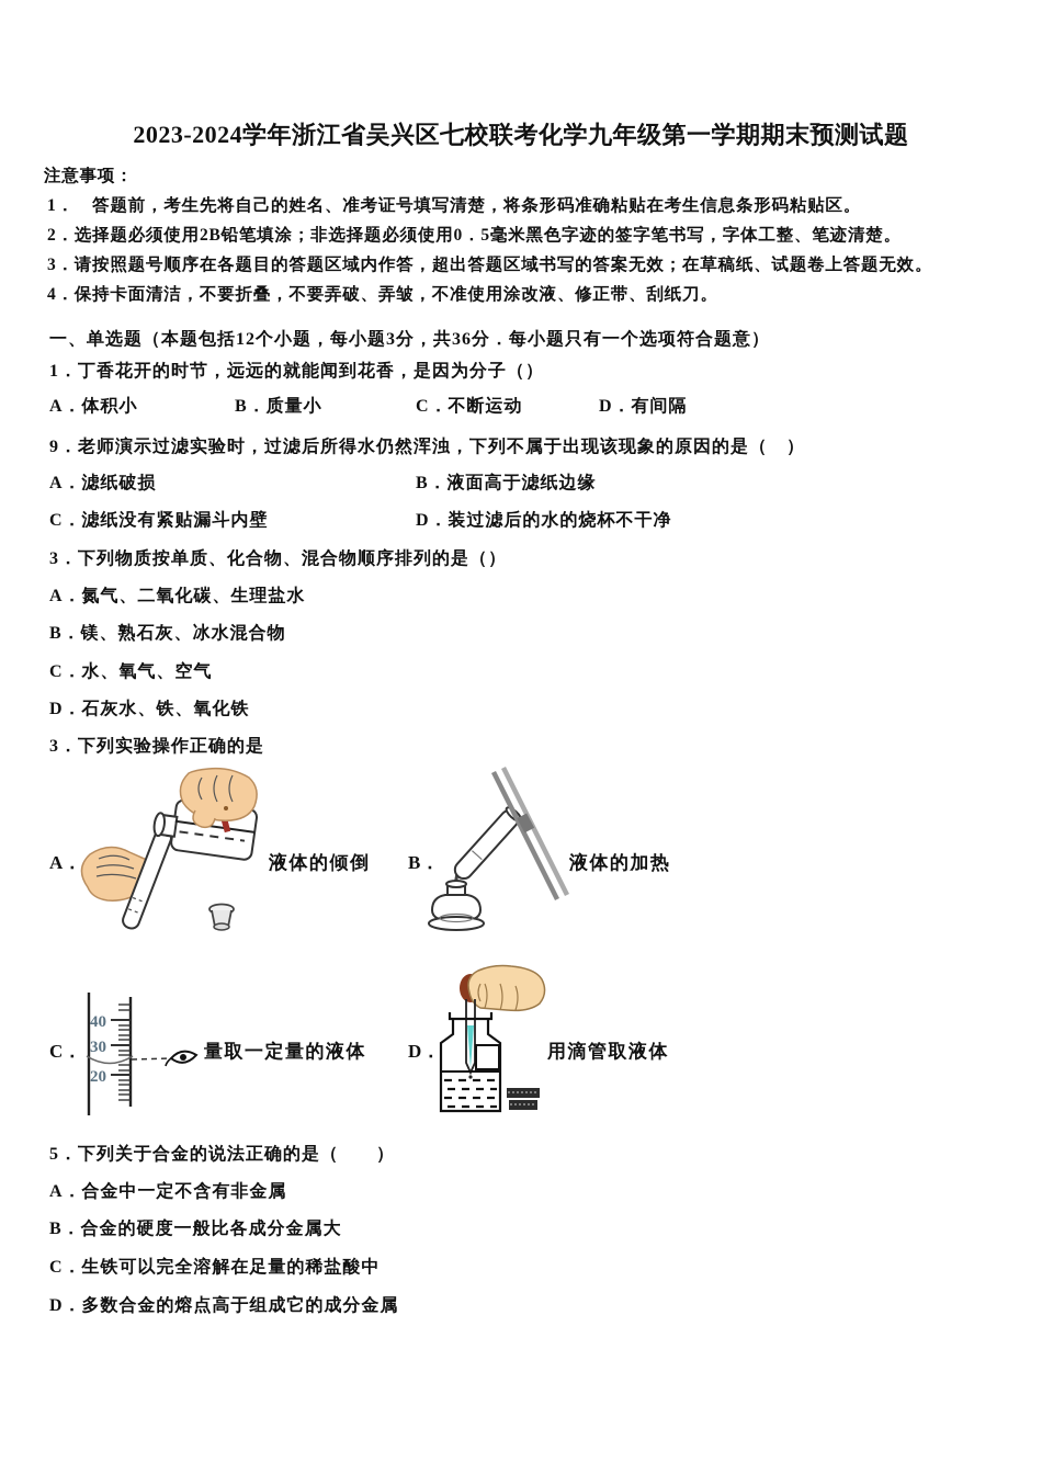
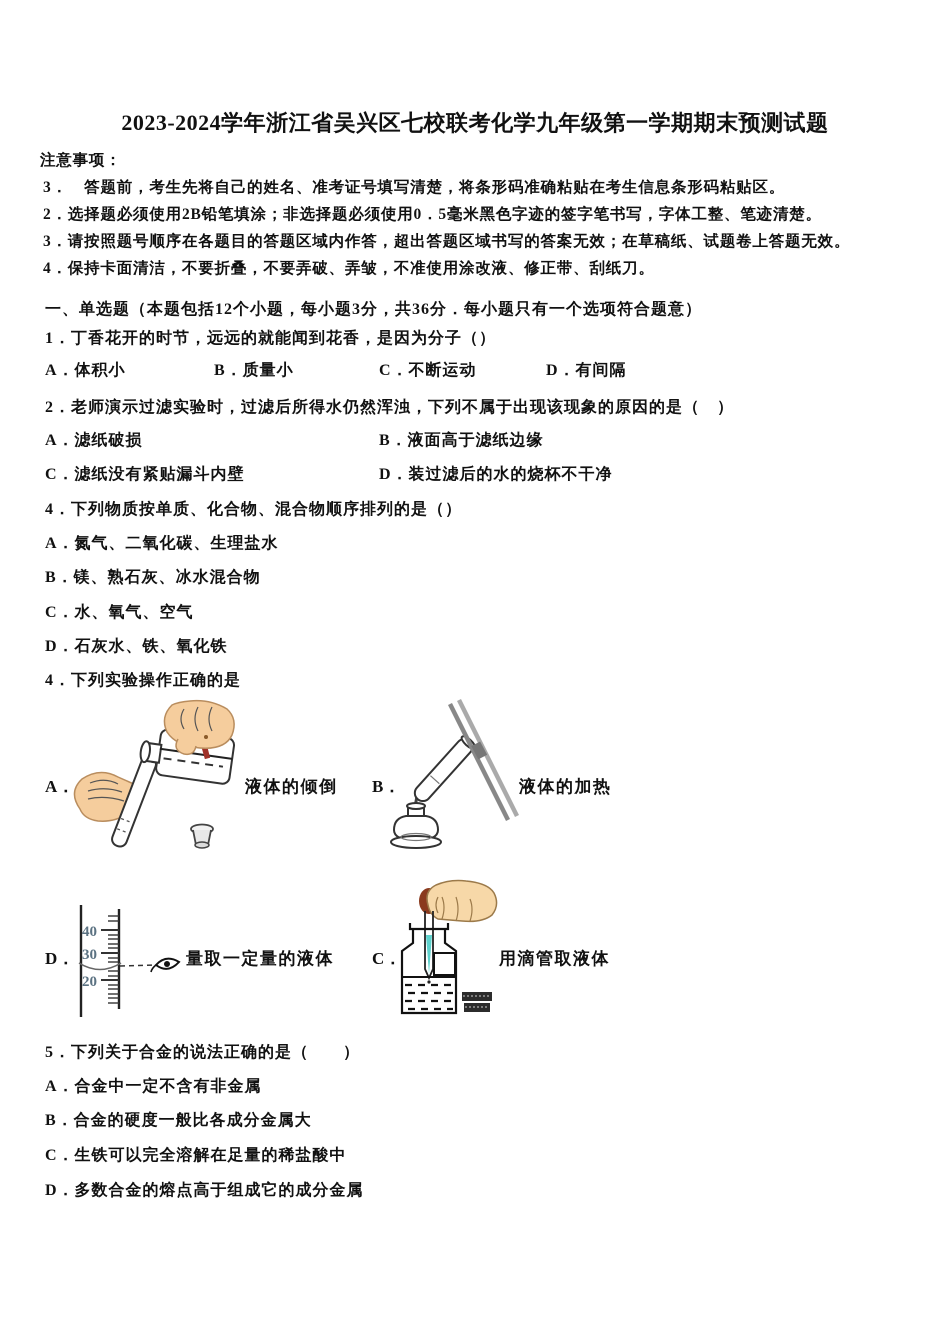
  2023-2024学年浙江省吴兴区七校联考化学九年级第一学期期末预测试题
  注意事项：
- 1． 答题前，考生先将自己的姓名、准考证号填写清楚，将条形码准确粘贴在考生信息条形码粘贴区。
+ 3． 答题前，考生先将自己的姓名、准考证号填写清楚，将条形码准确粘贴在考生信息条形码粘贴区。
  2．选择题必须使用2B铅笔填涂；非选择题必须使用0．5毫米黑色字迹的签字笔书写，字体工整、笔迹清楚。
  3．请按照题号顺序在各题目的答题区域内作答，超出答题区域书写的答案无效；在草稿纸、试题卷上答题无效。
  4．保持卡面清洁，不要折叠，不要弄破、弄皱，不准使用涂改液、修正带、刮纸刀。
  一、单选题（本题包括12个小题，每小题3分，共36分．每小题只有一个选项符合题意）
  1．丁香花开的时节，远远的就能闻到花香，是因为分子（）
  A．体积小
  B．质量小
  C．不断运动
  D．有间隔
- 9．老师演示过滤实验时，过滤后所得水仍然浑浊，下列不属于出现该现象的原因的是（ ）
+ 2．老师演示过滤实验时，过滤后所得水仍然浑浊，下列不属于出现该现象的原因的是（ ）
  A．滤纸破损
  B．液面高于滤纸边缘
  C．滤纸没有紧贴漏斗内壁
  D．装过滤后的水的烧杯不干净
- 3．下列物质按单质、化合物、混合物顺序排列的是（）
+ 4．下列物质按单质、化合物、混合物顺序排列的是（）
  A．氮气、二氧化碳、生理盐水
  B．镁、熟石灰、冰水混合物
  C．水、氧气、空气
  D．石灰水、铁、氧化铁
- 3．下列实验操作正确的是
+ 4．下列实验操作正确的是
  A．
  液体的倾倒
  B．
  液体的加热
- C．
+ D．
  40
  30
  20
  量取一定量的液体
- D．
+ C．
  用滴管取液体
  5．下列关于合金的说法正确的是（ ）
  A．合金中一定不含有非金属
  B．合金的硬度一般比各成分金属大
  C．生铁可以完全溶解在足量的稀盐酸中
  D．多数合金的熔点高于组成它的成分金属
